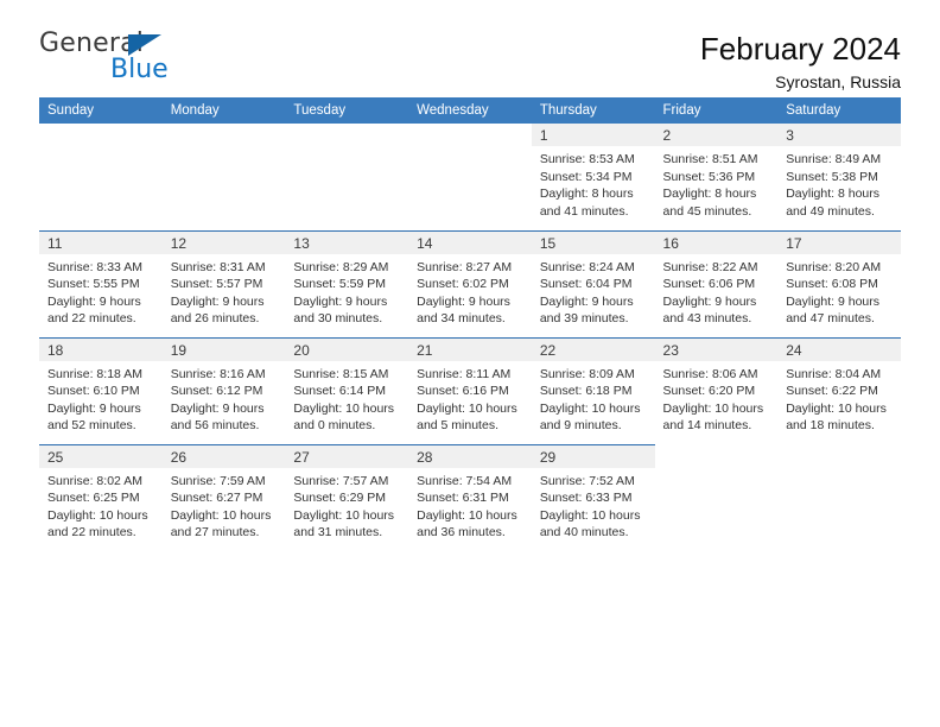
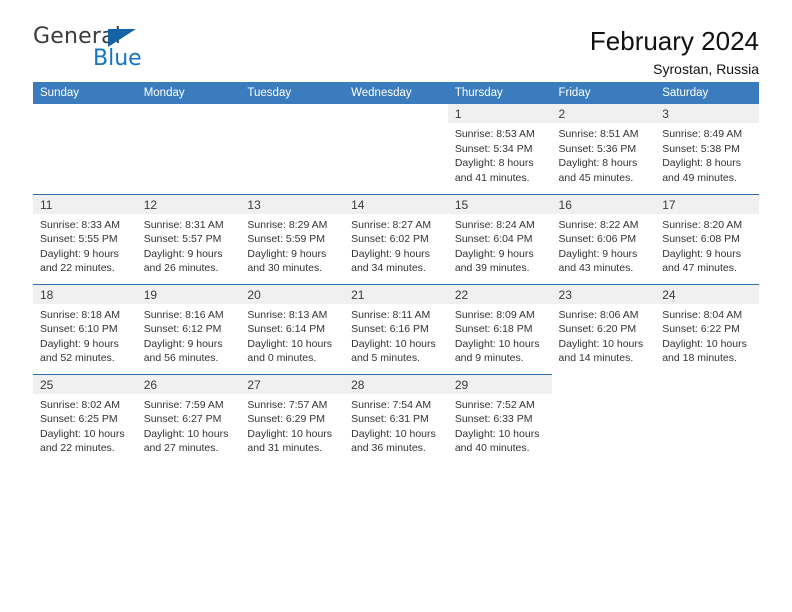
  General
  Blue
  February 2024
  Syrostan, Russia
  Sunday	Monday	Tuesday	Wednesday	Thursday	Friday	Saturday
  				1Sunrise: 8:53 AMSunset: 5:34 PMDaylight: 8 hoursand 41 minutes.	2Sunrise: 8:51 AMSunset: 5:36 PMDaylight: 8 hoursand 45 minutes.	3Sunrise: 8:49 AMSunset: 5:38 PMDaylight: 8 hoursand 49 minutes.
  11Sunrise: 8:33 AMSunset: 5:55 PMDaylight: 9 hoursand 22 minutes.	12Sunrise: 8:31 AMSunset: 5:57 PMDaylight: 9 hoursand 26 minutes.	13Sunrise: 8:29 AMSunset: 5:59 PMDaylight: 9 hoursand 30 minutes.	14Sunrise: 8:27 AMSunset: 6:02 PMDaylight: 9 hoursand 34 minutes.	15Sunrise: 8:24 AMSunset: 6:04 PMDaylight: 9 hoursand 39 minutes.	16Sunrise: 8:22 AMSunset: 6:06 PMDaylight: 9 hoursand 43 minutes.	17Sunrise: 8:20 AMSunset: 6:08 PMDaylight: 9 hoursand 47 minutes.
- 18Sunrise: 8:18 AMSunset: 6:10 PMDaylight: 9 hoursand 52 minutes.	19Sunrise: 8:16 AMSunset: 6:12 PMDaylight: 9 hoursand 56 minutes.	20Sunrise: 8:15 AMSunset: 6:14 PMDaylight: 10 hoursand 0 minutes.	21Sunrise: 8:11 AMSunset: 6:16 PMDaylight: 10 hoursand 5 minutes.	22Sunrise: 8:09 AMSunset: 6:18 PMDaylight: 10 hoursand 9 minutes.	23Sunrise: 8:06 AMSunset: 6:20 PMDaylight: 10 hoursand 14 minutes.	24Sunrise: 8:04 AMSunset: 6:22 PMDaylight: 10 hoursand 18 minutes.
+ 18Sunrise: 8:18 AMSunset: 6:10 PMDaylight: 9 hoursand 52 minutes.	19Sunrise: 8:16 AMSunset: 6:12 PMDaylight: 9 hoursand 56 minutes.	20Sunrise: 8:13 AMSunset: 6:14 PMDaylight: 10 hoursand 0 minutes.	21Sunrise: 8:11 AMSunset: 6:16 PMDaylight: 10 hoursand 5 minutes.	22Sunrise: 8:09 AMSunset: 6:18 PMDaylight: 10 hoursand 9 minutes.	23Sunrise: 8:06 AMSunset: 6:20 PMDaylight: 10 hoursand 14 minutes.	24Sunrise: 8:04 AMSunset: 6:22 PMDaylight: 10 hoursand 18 minutes.
  25Sunrise: 8:02 AMSunset: 6:25 PMDaylight: 10 hoursand 22 minutes.	26Sunrise: 7:59 AMSunset: 6:27 PMDaylight: 10 hoursand 27 minutes.	27Sunrise: 7:57 AMSunset: 6:29 PMDaylight: 10 hoursand 31 minutes.	28Sunrise: 7:54 AMSunset: 6:31 PMDaylight: 10 hoursand 36 minutes.	29Sunrise: 7:52 AMSunset: 6:33 PMDaylight: 10 hoursand 40 minutes.
